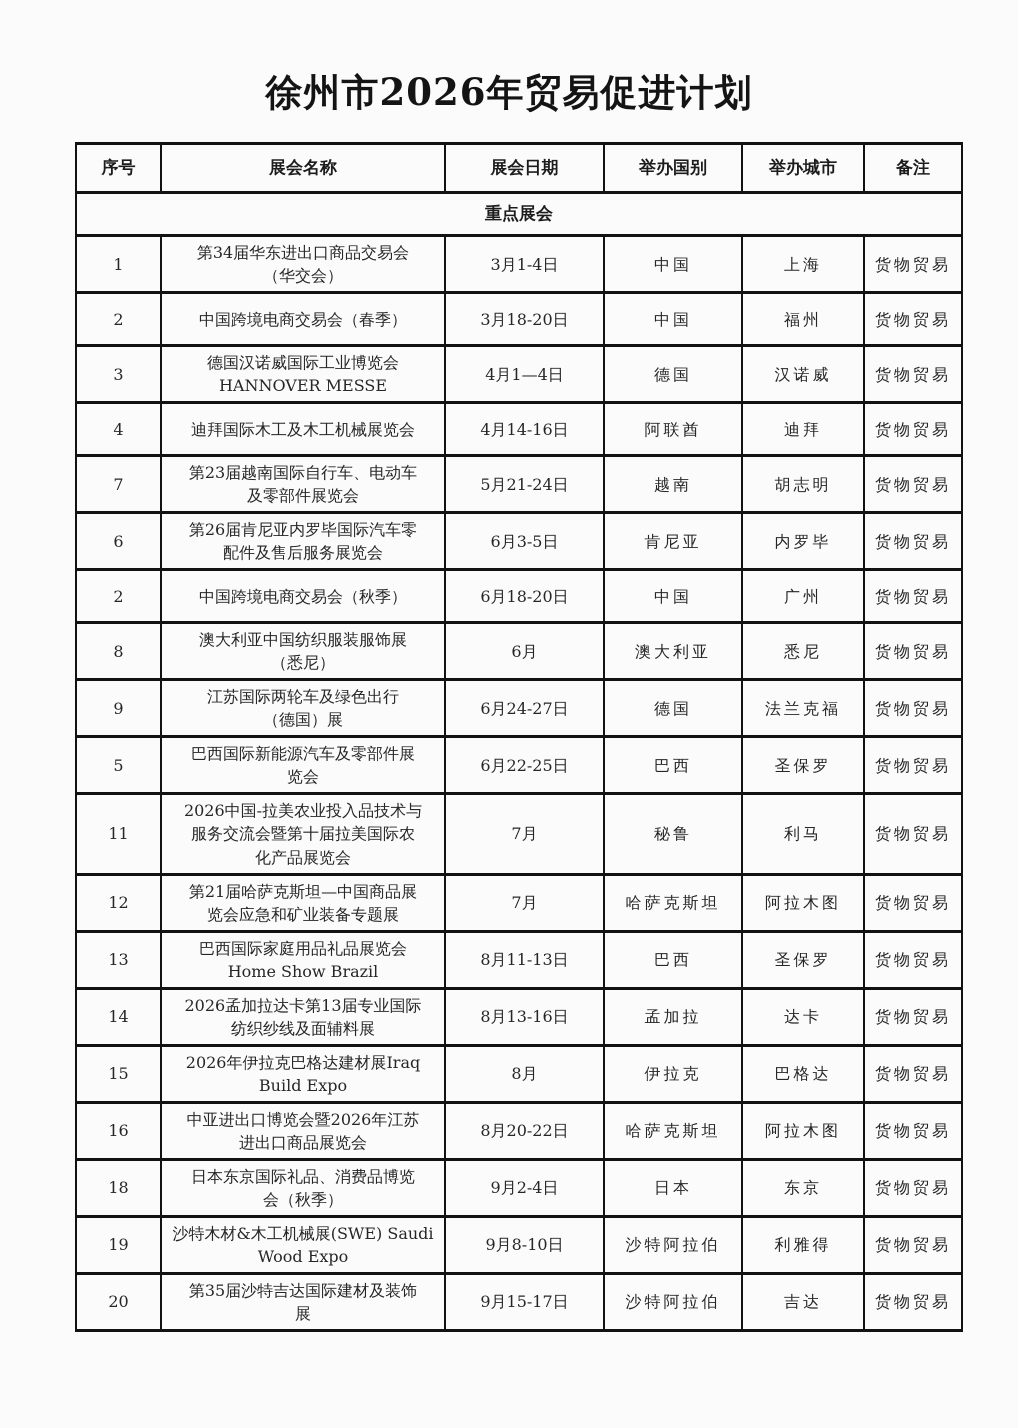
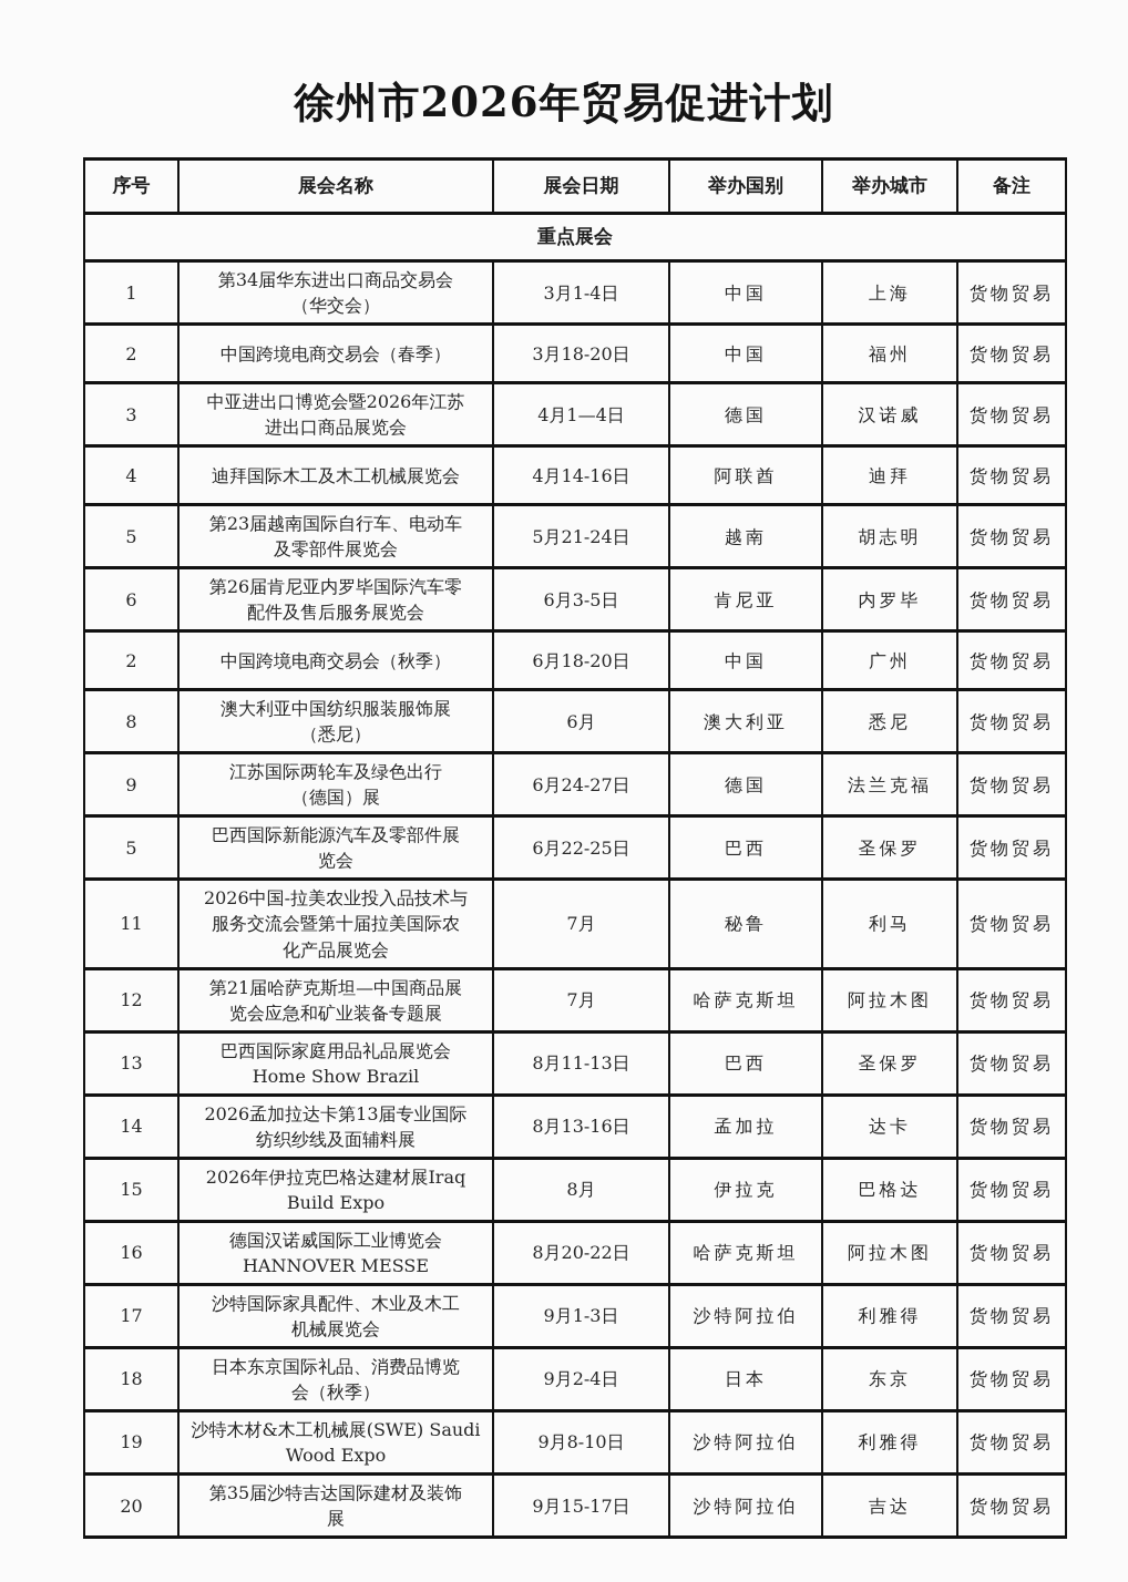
  徐州市2026年贸易促进计划
  序号	展会名称	展会日期	举办国别	举办城市	备注
  重点展会
  1	第34届华东进出口商品交易会 （华交会）	3月1-4日	中国	上海	货物贸易
  2	中国跨境电商交易会（春季）	3月18-20日	中国	福州	货物贸易
- 3	德国汉诺威国际工业博览会 HANNOVER MESSE	4月1—4日	德国	汉诺威	货物贸易
+ 3	中亚进出口博览会暨2026年江苏 进出口商品展览会	4月1—4日	德国	汉诺威	货物贸易
  4	迪拜国际木工及木工机械展览会	4月14-16日	阿联酋	迪拜	货物贸易
- 7	第23届越南国际自行车、电动车 及零部件展览会	5月21-24日	越南	胡志明	货物贸易
+ 5	第23届越南国际自行车、电动车 及零部件展览会	5月21-24日	越南	胡志明	货物贸易
  6	第26届肯尼亚内罗毕国际汽车零 配件及售后服务展览会	6月3-5日	肯尼亚	内罗毕	货物贸易
  2	中国跨境电商交易会（秋季）	6月18-20日	中国	广州	货物贸易
  8	澳大利亚中国纺织服装服饰展 （悉尼）	6月	澳大利亚	悉尼	货物贸易
  9	江苏国际两轮车及绿色出行 （德国）展	6月24-27日	德国	法兰克福	货物贸易
  5	巴西国际新能源汽车及零部件展 览会	6月22-25日	巴西	圣保罗	货物贸易
  11	2026中国-拉美农业投入品技术与 服务交流会暨第十届拉美国际农 化产品展览会	7月	秘鲁	利马	货物贸易
  12	第21届哈萨克斯坦—中国商品展 览会应急和矿业装备专题展	7月	哈萨克斯坦	阿拉木图	货物贸易
  13	巴西国际家庭用品礼品展览会 Home Show Brazil	8月11-13日	巴西	圣保罗	货物贸易
  14	2026孟加拉达卡第13届专业国际 纺织纱线及面辅料展	8月13-16日	孟加拉	达卡	货物贸易
  15	2026年伊拉克巴格达建材展Iraq Build Expo	8月	伊拉克	巴格达	货物贸易
- 16	中亚进出口博览会暨2026年江苏 进出口商品展览会	8月20-22日	哈萨克斯坦	阿拉木图	货物贸易
+ 16	德国汉诺威国际工业博览会 HANNOVER MESSE	8月20-22日	哈萨克斯坦	阿拉木图	货物贸易
+ 17	沙特国际家具配件、木业及木工 机械展览会	9月1-3日	沙特阿拉伯	利雅得	货物贸易
  18	日本东京国际礼品、消费品博览 会（秋季）	9月2-4日	日本	东京	货物贸易
  19	沙特木材&木工机械展(SWE) Saudi Wood Expo	9月8-10日	沙特阿拉伯	利雅得	货物贸易
  20	第35届沙特吉达国际建材及装饰 展	9月15-17日	沙特阿拉伯	吉达	货物贸易
